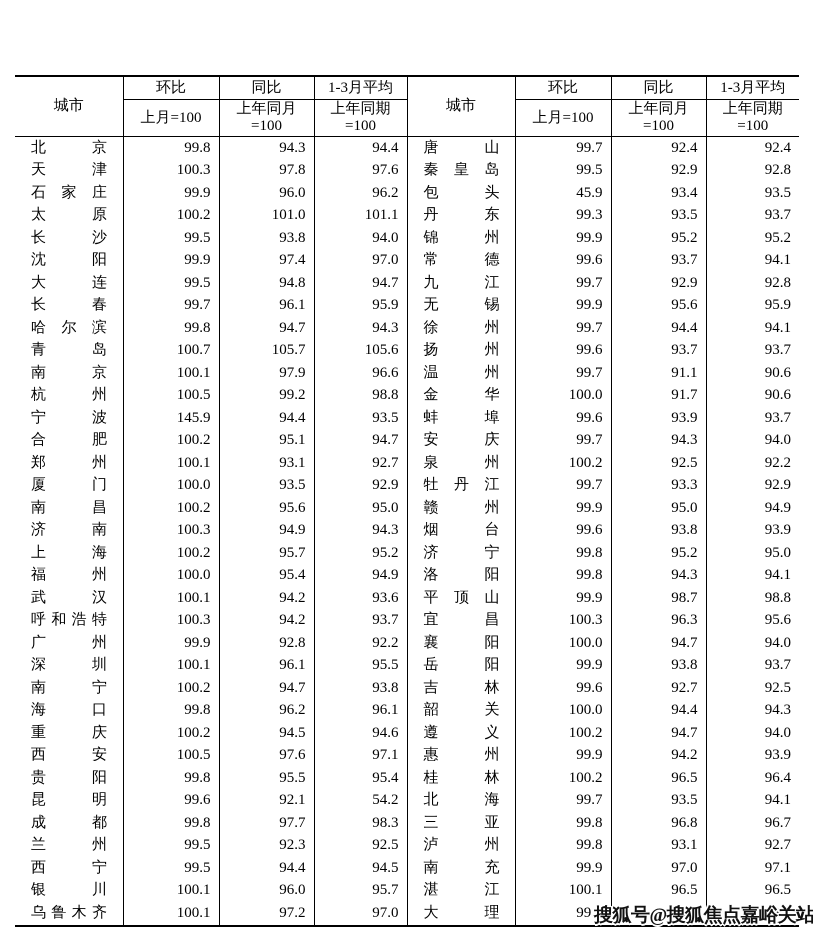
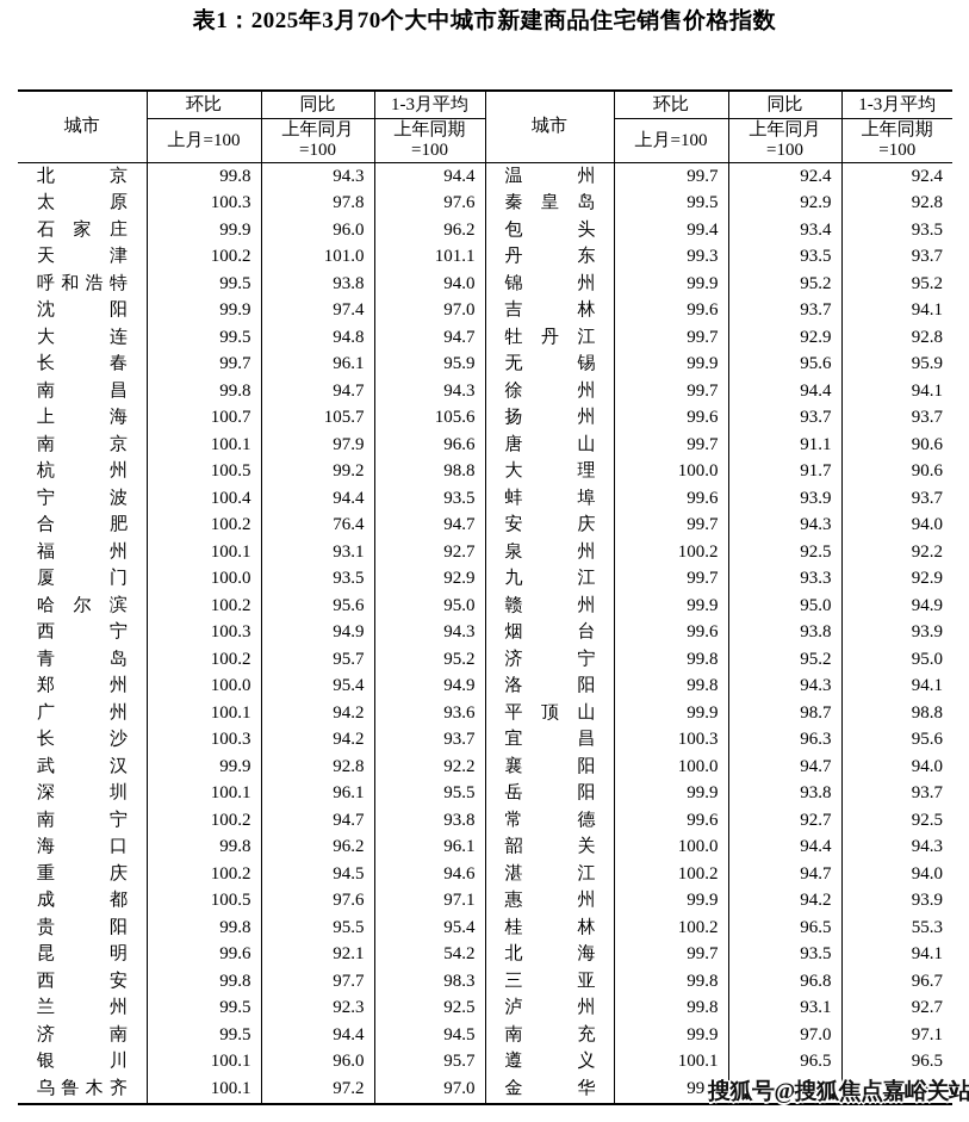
+ 表1：2025年3月70个大中城市新建商品住宅销售价格指数
  城市	环比	同比	1-3月平均	城市	环比	同比	1-3月平均
  上月=100	上年同月 =100	上年同期 =100	上月=100	上年同月 =100	上年同期 =100
- 北京	99.8	94.3	94.4	唐山	99.7	92.4	92.4
+ 北京	99.8	94.3	94.4	温州	99.7	92.4	92.4
- 天津	100.3	97.8	97.6	秦皇岛	99.5	92.9	92.8
+ 太原	100.3	97.8	97.6	秦皇岛	99.5	92.9	92.8
- 石家庄	99.9	96.0	96.2	包头	45.9	93.4	93.5
+ 石家庄	99.9	96.0	96.2	包头	99.4	93.4	93.5
- 太原	100.2	101.0	101.1	丹东	99.3	93.5	93.7
+ 天津	100.2	101.0	101.1	丹东	99.3	93.5	93.7
- 长沙	99.5	93.8	94.0	锦州	99.9	95.2	95.2
+ 呼和浩特	99.5	93.8	94.0	锦州	99.9	95.2	95.2
- 沈阳	99.9	97.4	97.0	常德	99.6	93.7	94.1
+ 沈阳	99.9	97.4	97.0	吉林	99.6	93.7	94.1
- 大连	99.5	94.8	94.7	九江	99.7	92.9	92.8
+ 大连	99.5	94.8	94.7	牡丹江	99.7	92.9	92.8
  长春	99.7	96.1	95.9	无锡	99.9	95.6	95.9
- 哈尔滨	99.8	94.7	94.3	徐州	99.7	94.4	94.1
+ 南昌	99.8	94.7	94.3	徐州	99.7	94.4	94.1
- 青岛	100.7	105.7	105.6	扬州	99.6	93.7	93.7
+ 上海	100.7	105.7	105.6	扬州	99.6	93.7	93.7
- 南京	100.1	97.9	96.6	温州	99.7	91.1	90.6
+ 南京	100.1	97.9	96.6	唐山	99.7	91.1	90.6
- 杭州	100.5	99.2	98.8	金华	100.0	91.7	90.6
+ 杭州	100.5	99.2	98.8	大理	100.0	91.7	90.6
- 宁波	145.9	94.4	93.5	蚌埠	99.6	93.9	93.7
+ 宁波	100.4	94.4	93.5	蚌埠	99.6	93.9	93.7
- 合肥	100.2	95.1	94.7	安庆	99.7	94.3	94.0
+ 合肥	100.2	76.4	94.7	安庆	99.7	94.3	94.0
- 郑州	100.1	93.1	92.7	泉州	100.2	92.5	92.2
+ 福州	100.1	93.1	92.7	泉州	100.2	92.5	92.2
- 厦门	100.0	93.5	92.9	牡丹江	99.7	93.3	92.9
+ 厦门	100.0	93.5	92.9	九江	99.7	93.3	92.9
- 南昌	100.2	95.6	95.0	赣州	99.9	95.0	94.9
+ 哈尔滨	100.2	95.6	95.0	赣州	99.9	95.0	94.9
- 济南	100.3	94.9	94.3	烟台	99.6	93.8	93.9
+ 西宁	100.3	94.9	94.3	烟台	99.6	93.8	93.9
- 上海	100.2	95.7	95.2	济宁	99.8	95.2	95.0
+ 青岛	100.2	95.7	95.2	济宁	99.8	95.2	95.0
- 福州	100.0	95.4	94.9	洛阳	99.8	94.3	94.1
+ 郑州	100.0	95.4	94.9	洛阳	99.8	94.3	94.1
- 武汉	100.1	94.2	93.6	平顶山	99.9	98.7	98.8
+ 广州	100.1	94.2	93.6	平顶山	99.9	98.7	98.8
- 呼和浩特	100.3	94.2	93.7	宜昌	100.3	96.3	95.6
+ 长沙	100.3	94.2	93.7	宜昌	100.3	96.3	95.6
- 广州	99.9	92.8	92.2	襄阳	100.0	94.7	94.0
+ 武汉	99.9	92.8	92.2	襄阳	100.0	94.7	94.0
  深圳	100.1	96.1	95.5	岳阳	99.9	93.8	93.7
- 南宁	100.2	94.7	93.8	吉林	99.6	92.7	92.5
+ 南宁	100.2	94.7	93.8	常德	99.6	92.7	92.5
  海口	99.8	96.2	96.1	韶关	100.0	94.4	94.3
- 重庆	100.2	94.5	94.6	遵义	100.2	94.7	94.0
+ 重庆	100.2	94.5	94.6	湛江	100.2	94.7	94.0
- 西安	100.5	97.6	97.1	惠州	99.9	94.2	93.9
+ 成都	100.5	97.6	97.1	惠州	99.9	94.2	93.9
- 贵阳	99.8	95.5	95.4	桂林	100.2	96.5	96.4
+ 贵阳	99.8	95.5	95.4	桂林	100.2	96.5	55.3
  昆明	99.6	92.1	54.2	北海	99.7	93.5	94.1
- 成都	99.8	97.7	98.3	三亚	99.8	96.8	96.7
+ 西安	99.8	97.7	98.3	三亚	99.8	96.8	96.7
  兰州	99.5	92.3	92.5	泸州	99.8	93.1	92.7
- 西宁	99.5	94.4	94.5	南充	99.9	97.0	97.1
+ 济南	99.5	94.4	94.5	南充	99.9	97.0	97.1
- 银川	100.1	96.0	95.7	湛江	100.1	96.5	96.5
+ 银川	100.1	96.0	95.7	遵义	100.1	96.5	96.5
- 乌鲁木齐	100.1	97.2	97.0	大理	99.7	93.2	93.5
+ 乌鲁木齐	100.1	97.2	97.0	金华	99.7	93.2	93.5
  搜狐号@搜狐焦点嘉峪关站
